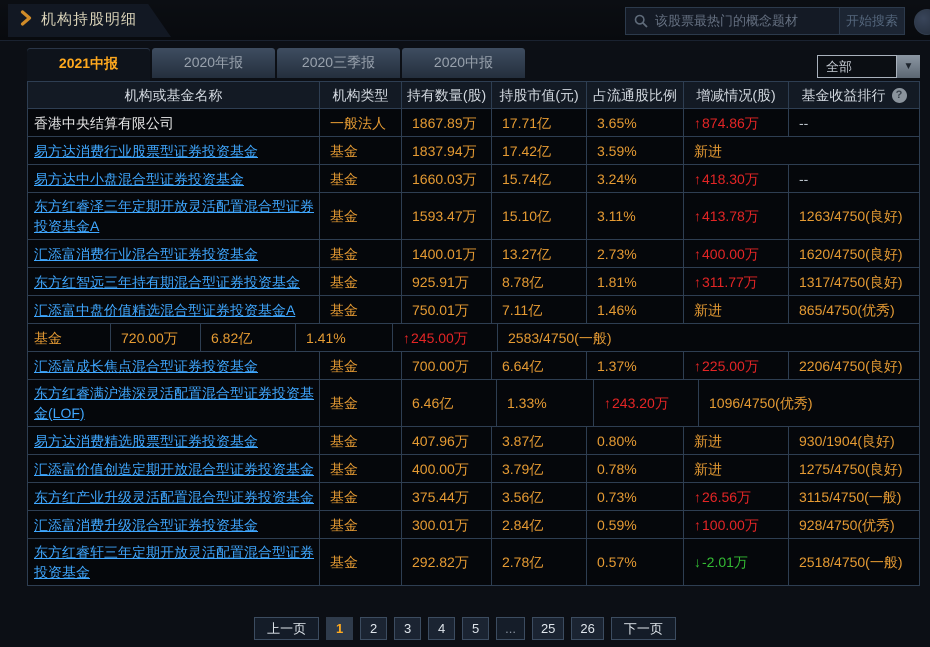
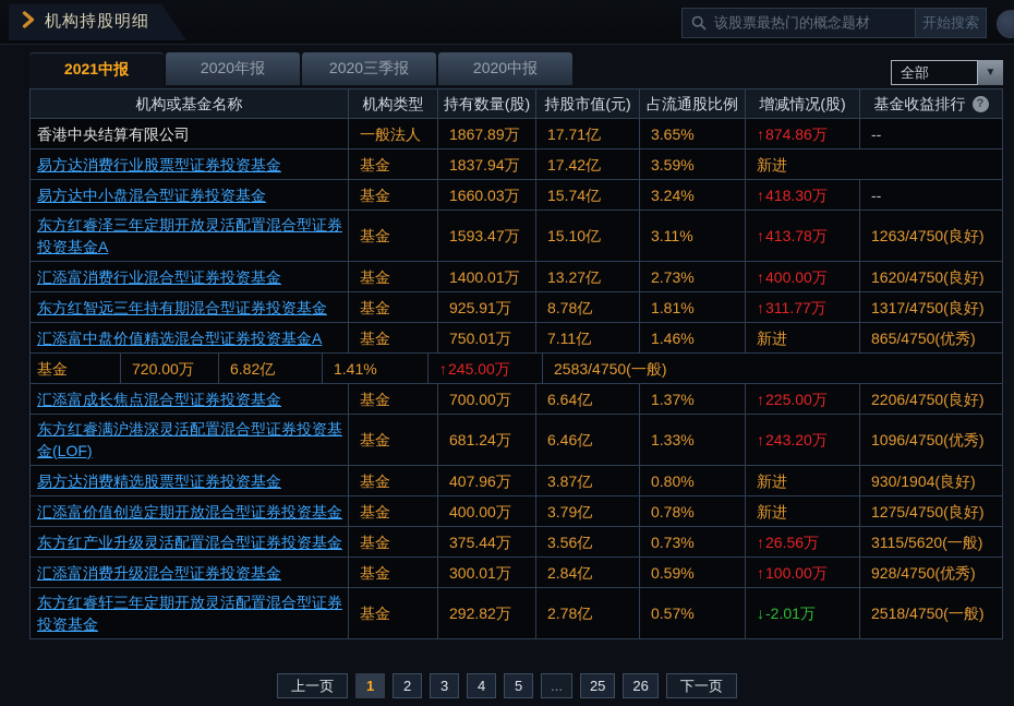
  机构持股明细
  该股票最热门的概念题材
  开始搜索
  2021中报
  2020年报
  2020三季报
  2020中报
  全部
  ▼
  机构或基金名称
  机构类型
  持有数量(股)
  持股市值(元)
  占流通股比例
  增减情况(股)
  基金收益排行
  ?
  香港中央结算有限公司
  一般法人
  1867.89万
  17.71亿
  3.65%
  ↑
  874.86万
  --
  易方达消费行业股票型证券投资基金
  基金
  1837.94万
  17.42亿
  3.59%
  新进
  易方达中小盘混合型证券投资基金
  基金
  1660.03万
  15.74亿
  3.24%
  ↑
  418.30万
  --
  东方红睿泽三年定期开放灵活配置混合型证券投资基金A
  基金
  1593.47万
  15.10亿
  3.11%
  ↑
  413.78万
  1263/4750(良好)
  汇添富消费行业混合型证券投资基金
  基金
  1400.01万
  13.27亿
  2.73%
  ↑
  400.00万
  1620/4750(良好)
  东方红智远三年持有期混合型证券投资基金
  基金
  925.91万
  8.78亿
  1.81%
  ↑
  311.77万
  1317/4750(良好)
  汇添富中盘价值精选混合型证券投资基金A
  基金
  750.01万
  7.11亿
  1.46%
  新进
  865/4750(优秀)
  基金
  720.00万
  6.82亿
  1.41%
  ↑
  245.00万
  2583/4750(一般)
  汇添富成长焦点混合型证券投资基金
  基金
  700.00万
  6.64亿
  1.37%
  ↑
  225.00万
  2206/4750(良好)
  东方红睿满沪港深灵活配置混合型证券投资基金(LOF)
  基金
+ 681.24万
  6.46亿
  1.33%
  ↑
  243.20万
  1096/4750(优秀)
  易方达消费精选股票型证券投资基金
  基金
  407.96万
  3.87亿
  0.80%
  新进
  930/1904(良好)
  汇添富价值创造定期开放混合型证券投资基金
  基金
  400.00万
  3.79亿
  0.78%
  新进
  1275/4750(良好)
  东方红产业升级灵活配置混合型证券投资基金
  基金
  375.44万
  3.56亿
  0.73%
  ↑
  26.56万
- 3115/4750(一般)
+ 3115/5620(一般)
  汇添富消费升级混合型证券投资基金
  基金
  300.01万
  2.84亿
  0.59%
  ↑
  100.00万
  928/4750(优秀)
  东方红睿轩三年定期开放灵活配置混合型证券投资基金
  基金
  292.82万
  2.78亿
  0.57%
  ↓
  -2.01万
  2518/4750(一般)
  上一页
  1
  2
  3
  4
  5
  ...
  25
  26
  下一页
